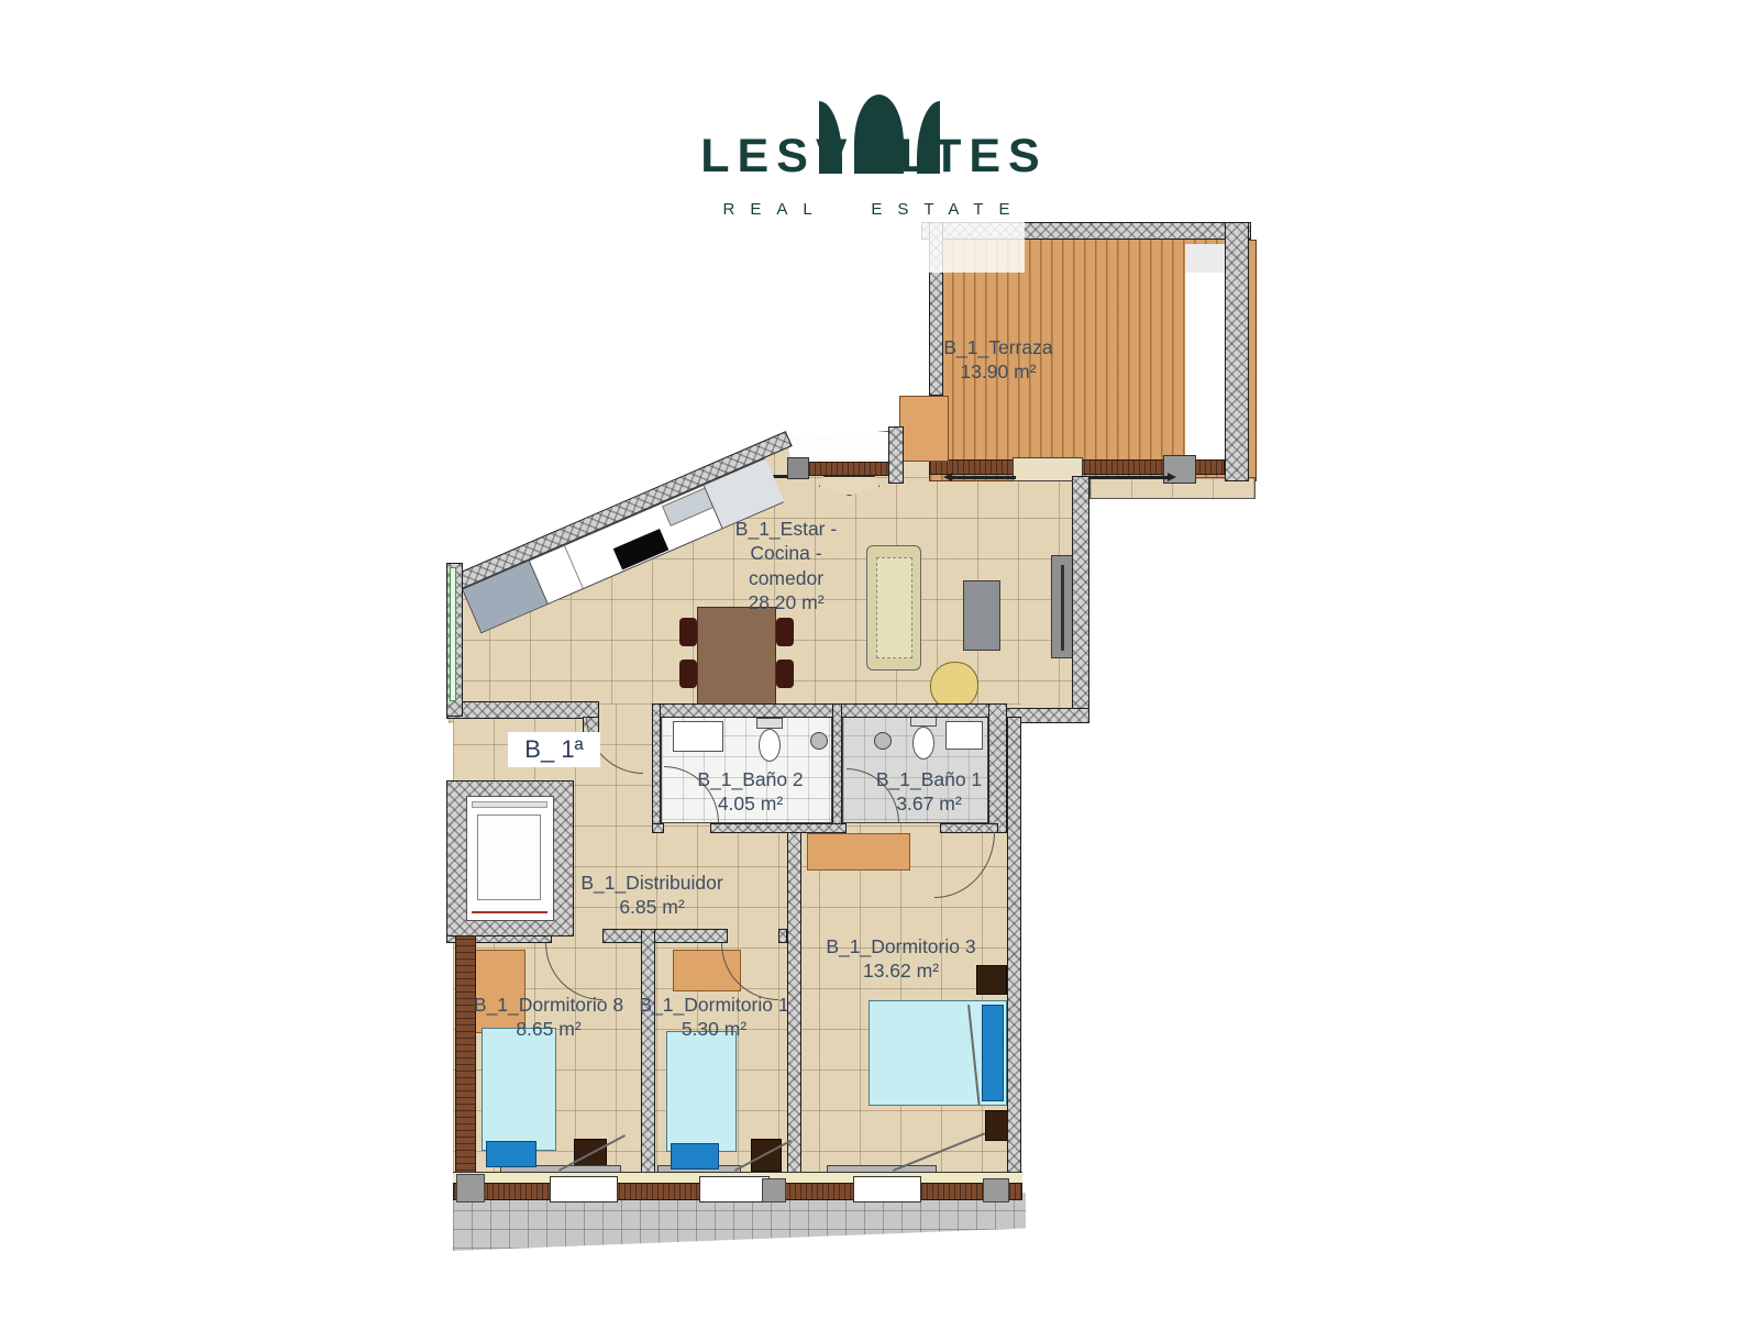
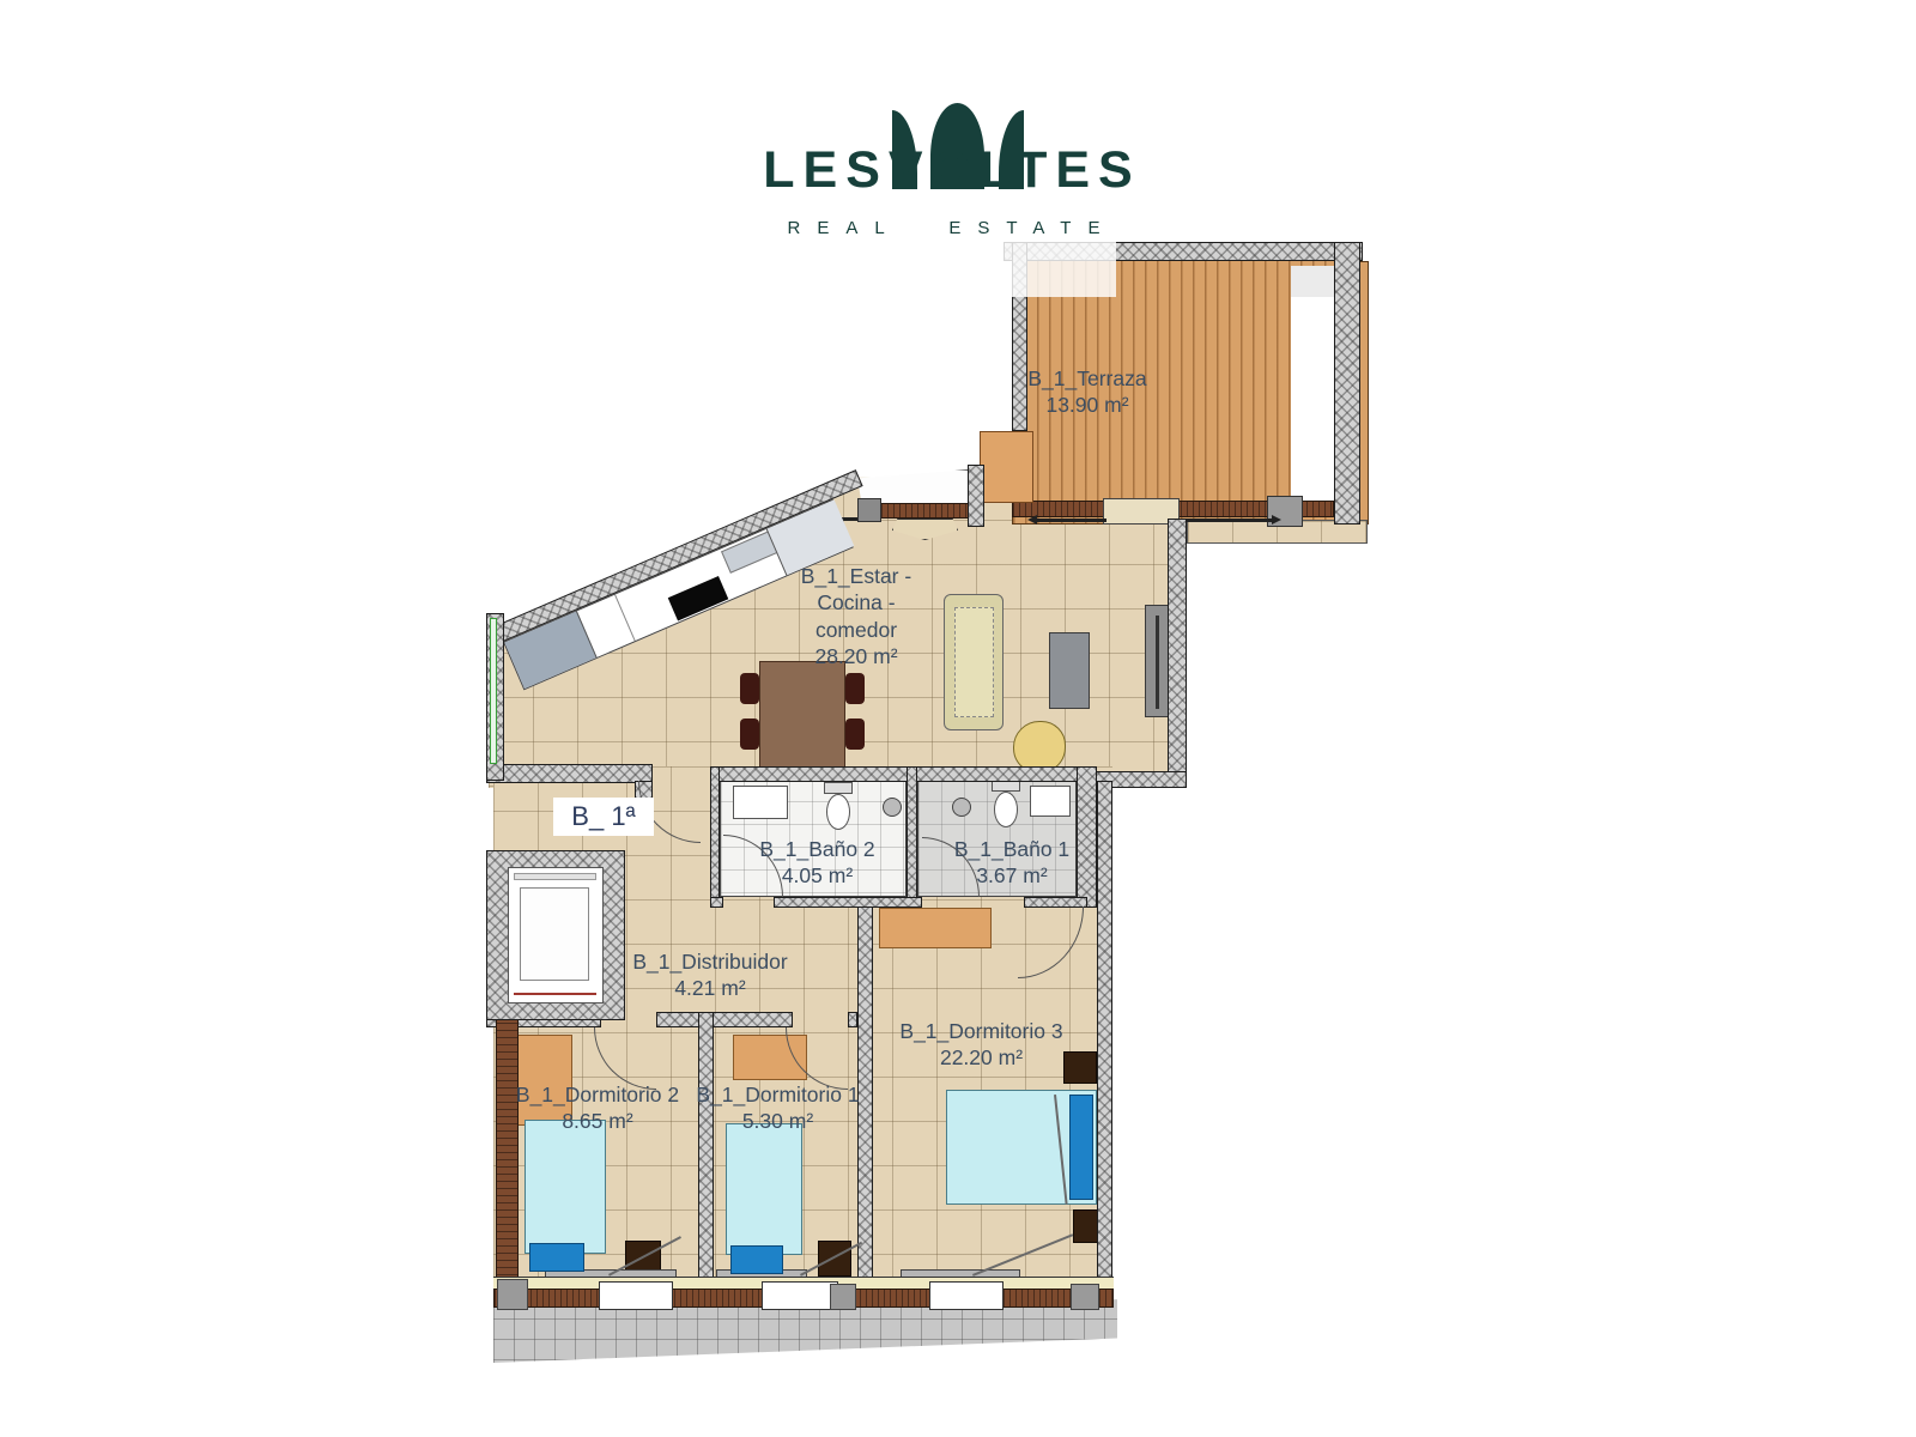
  LESVOLTES
  REAL ESTATE
  B_1_Terraza
  13.90 m²
  B_1_Estar -
  Cocina -
  comedor
  28.20 m²
  B_1_Baño 2
  4.05 m²
  B_1_Baño 1
  3.67 m²
  B_ 1ª
  B_1_Distribuidor
- 6.85 m²
+ 4.21 m²
- B_1_Dormitorio 8
+ B_1_Dormitorio 2
  8.65 m²
  B_1_Dormitorio 1
  5.30 m²
  B_1_Dormitorio 3
- 13.62 m²
+ 22.20 m²
